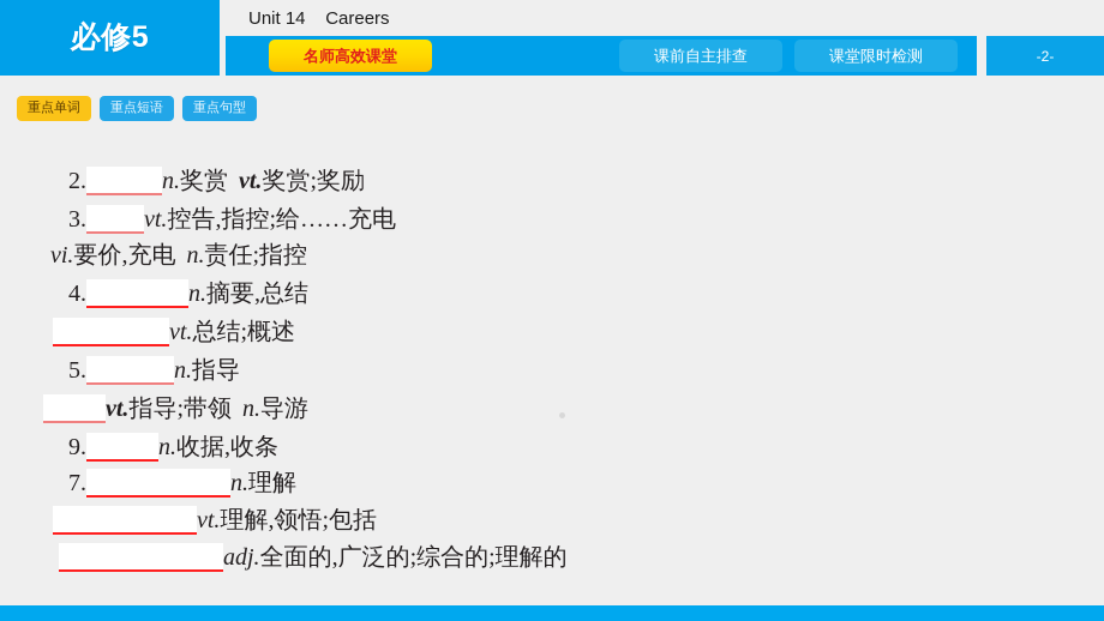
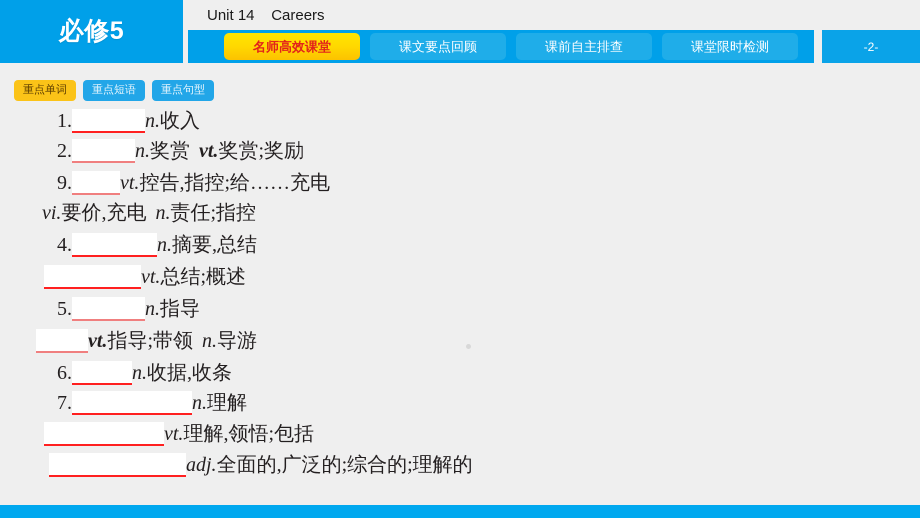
  必修5
  Unit 14 Careers
  名师高效课堂
+ 课文要点回顾
  课前自主排查
  课堂限时检测
  -2-
  重点单词
  重点短语
  重点句型
+ 1. n.收入
  2. n.奖赏 vt.奖赏;奖励
- 3. vt.控告,指控;给……充电
+ 9. vt.控告,指控;给……充电
  vi.要价,充电 n.责任;指控
  4. n.摘要,总结
  vt.总结;概述
  5. n.指导
  vt.指导;带领 n.导游
- 9. n.收据,收条
+ 6. n.收据,收条
  7. n.理解
  vt.理解,领悟;包括
  adj.全面的,广泛的;综合的;理解的
